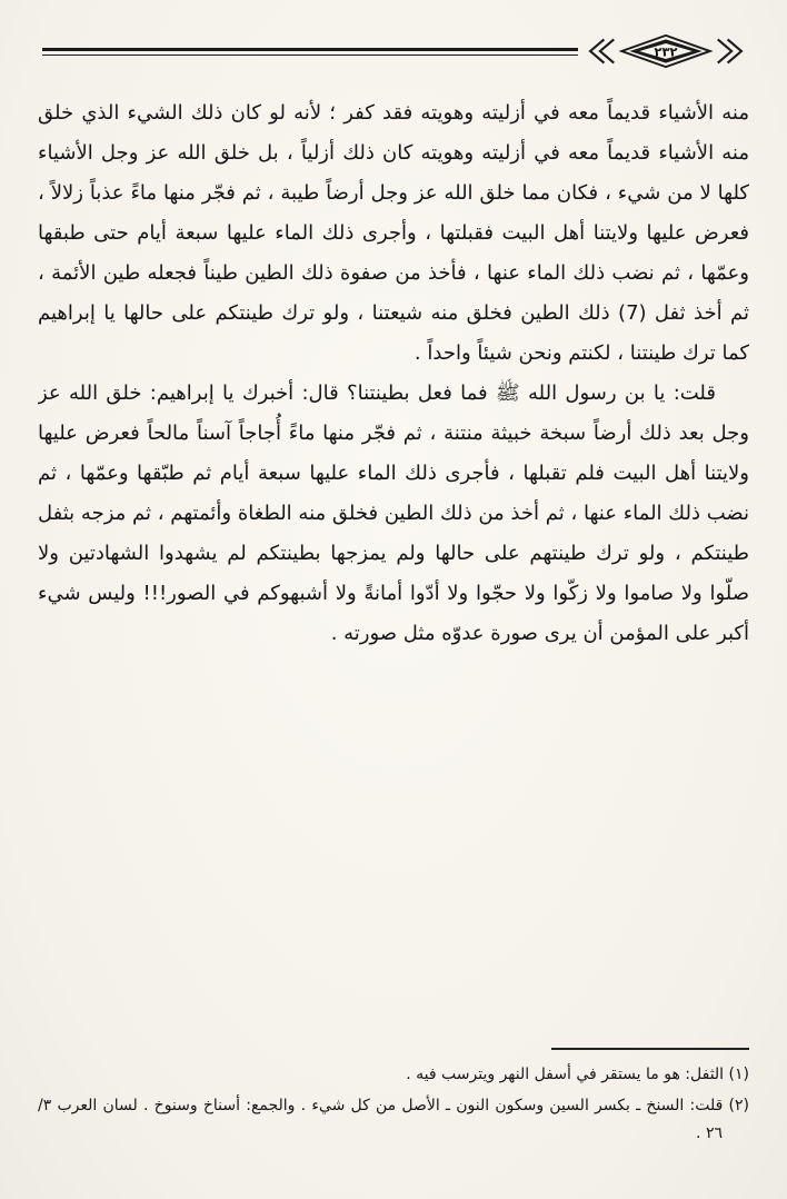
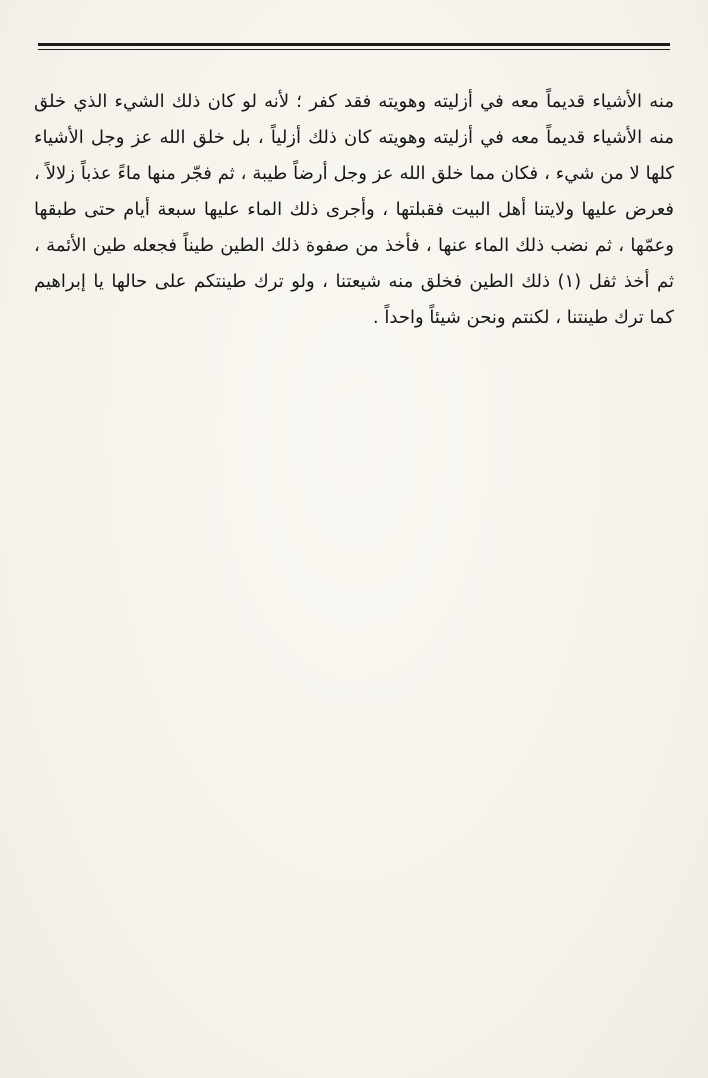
- ٢٣٢
- منه الأشياء قديماً معه في أزليته وهويته فقد كفر ؛ لأنه لو كان ذلك الشيء الذي خلق منه الأشياء قديماً معه في أزليته وهويته كان ذلك أزلياً ، بل خلق الله عز وجل الأشياء كلها لا من شيء ، فكان مما خلق الله عز وجل أرضاً طيبة ، ثم فجّر منها ماءً عذباً زلالاً ، فعرض عليها ولايتنا أهل البيت فقبلتها ، وأجرى ذلك الماء عليها سبعة أيام حتى طبقها وعمّها ، ثم نضب ذلك الماء عنها ، فأخذ من صفوة ذلك الطين طيناً فجعله طين الأئمة ، ثم أخذ ثفل (7) ذلك الطين فخلق منه شيعتنا ، ولو ترك طينتكم على حالها يا إبراهيم كما ترك طينتنا ، لكنتم ونحن شيئاً واحداً .
+ منه الأشياء قديماً معه في أزليته وهويته فقد كفر ؛ لأنه لو كان ذلك الشيء الذي خلق منه الأشياء قديماً معه في أزليته وهويته كان ذلك أزلياً ، بل خلق الله عز وجل الأشياء كلها لا من شيء ، فكان مما خلق الله عز وجل أرضاً طيبة ، ثم فجّر منها ماءً عذباً زلالاً ، فعرض عليها ولايتنا أهل البيت فقبلتها ، وأجرى ذلك الماء عليها سبعة أيام حتى طبقها وعمّها ، ثم نضب ذلك الماء عنها ، فأخذ من صفوة ذلك الطين طيناً فجعله طين الأئمة ، ثم أخذ ثفل (١) ذلك الطين فخلق منه شيعتنا ، ولو ترك طينتكم على حالها يا إبراهيم كما ترك طينتنا ، لكنتم ونحن شيئاً واحداً .
- قلت: يا بن رسول الله ﷺ فما فعل بطينتنا؟ قال: أخبرك يا إبراهيم: خلق الله عز وجل بعد ذلك أرضاً سبخة خبيثة منتنة ، ثم فجّر منها ماءً أُجاجاً آسناً مالحاً فعرض عليها ولايتنا أهل البيت فلم تقبلها ، فأجرى ذلك الماء عليها سبعة أيام ثم طبّقها وعمّها ، ثم نضب ذلك الماء عنها ، ثم أخذ من ذلك الطين فخلق منه الطغاة وأئمتهم ، ثم مزجه بثفل طينتكم ، ولو ترك طينتهم على حالها ولم يمزجها بطينتكم لم يشهدوا الشهادتين ولا صلّوا ولا صاموا ولا زكّوا ولا حجّوا ولا أدّوا أمانةً ولا أشبهوكم في الصور!!! وليس شيء أكبر على المؤمن أن يرى صورة عدوّه مثل صورته .
- (١) الثفل: هو ما يستقر في أسفل النهر ويترسب فيه .
- (٢) قلت: السنخ ـ بكسر السين وسكون النون ـ الأصل من كل شيء . والجمع: أسناخ وسنوخ . لسان العرب ٣/ ٢٦ .
